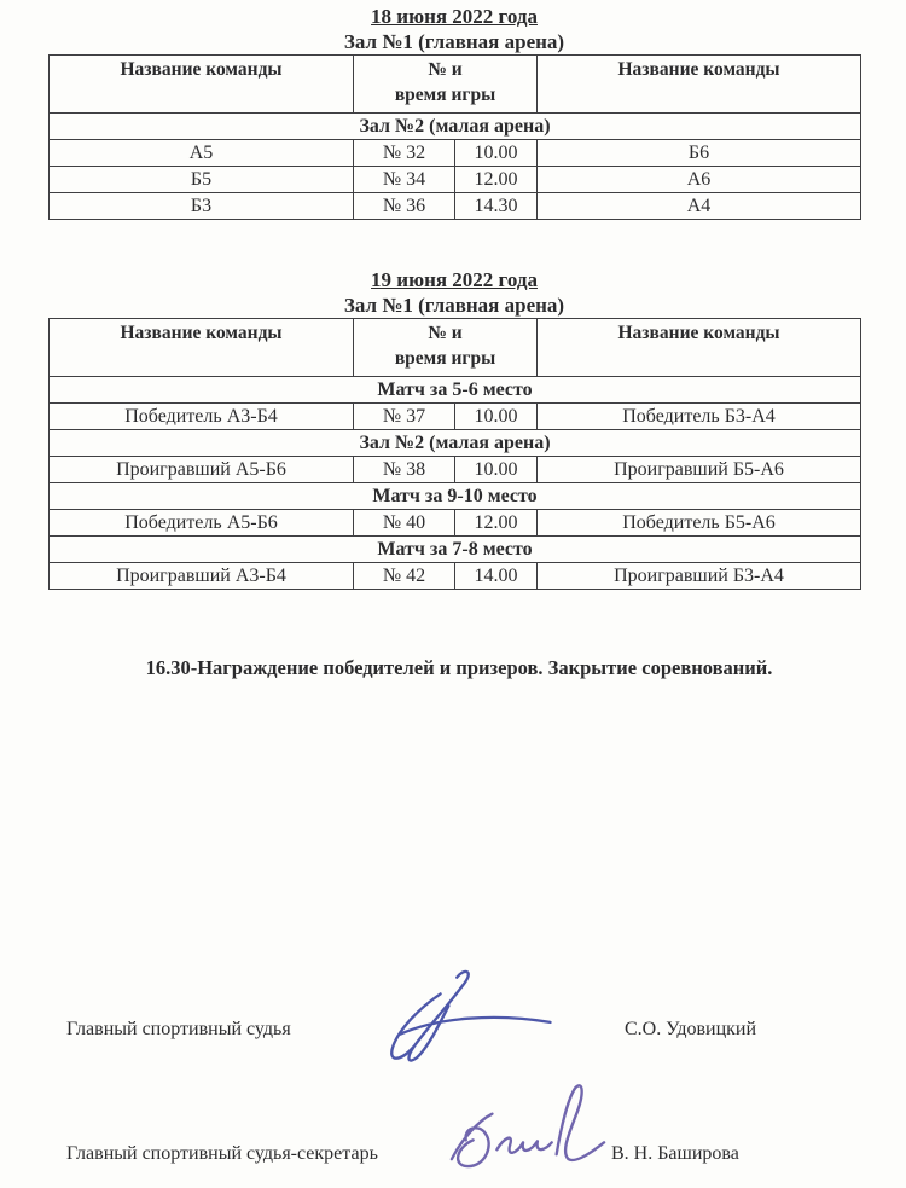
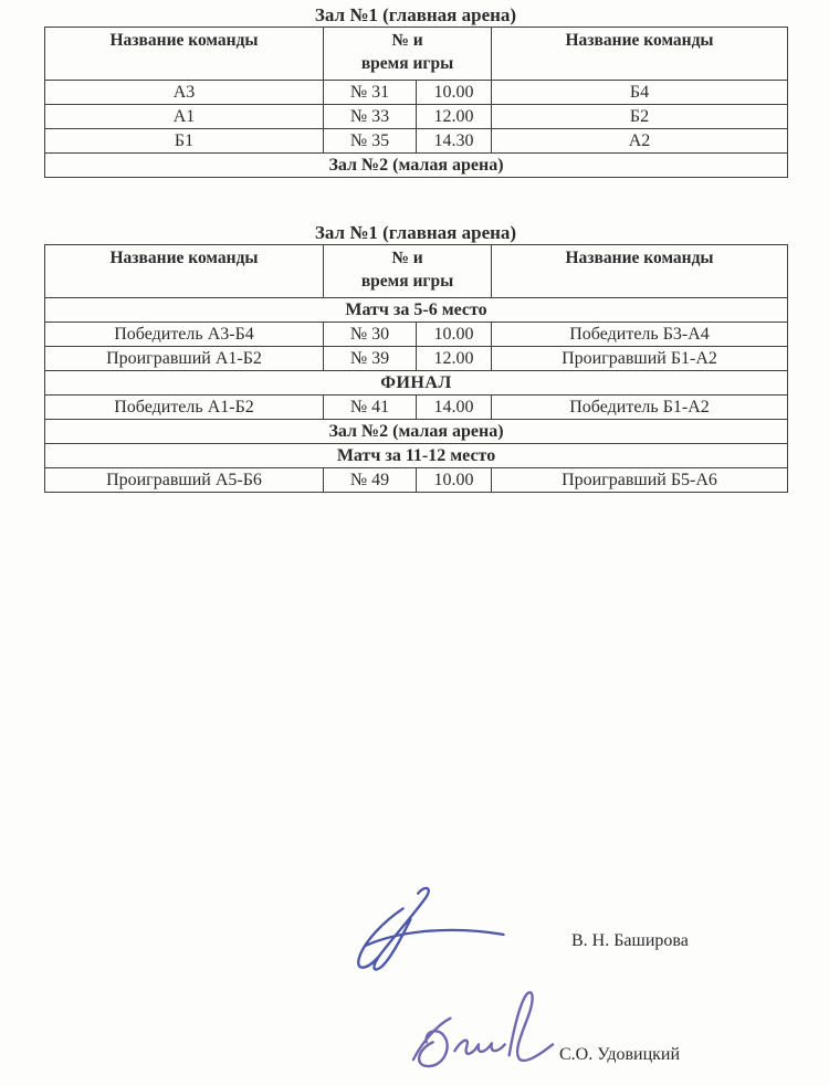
- 18 июня 2022 года
  Зал №1 (главная арена)
  Название команды	№ и время игры	Название команды
+ А3	№ 31	10.00	Б4
+ А1	№ 33	12.00	Б2
+ Б1	№ 35	14.30	А2
  Зал №2 (малая арена)
- А5	№ 32	10.00	Б6
- Б5	№ 34	12.00	А6
- Б3	№ 36	14.30	А4
- 19 июня 2022 года
  Зал №1 (главная арена)
  Название команды	№ и время игры	Название команды
  Матч за 5-6 место
- Победитель А3-Б4	№ 37	10.00	Победитель Б3-А4
+ Победитель А3-Б4	№ 30	10.00	Победитель Б3-А4
+ Проигравший А1-Б2	№ 39	12.00	Проигравший Б1-А2
+ ФИНАЛ
+ Победитель А1-Б2	№ 41	14.00	Победитель Б1-А2
  Зал №2 (малая арена)
+ Матч за 11-12 место
- Проигравший А5-Б6	№ 38	10.00	Проигравший Б5-А6
+ Проигравший А5-Б6	№ 49	10.00	Проигравший Б5-А6
- Матч за 9-10 место
- Победитель А5-Б6	№ 40	12.00	Победитель Б5-А6
- Матч за 7-8 место
- Проигравший А3-Б4	№ 42	14.00	Проигравший Б3-А4
- 16.30-Награждение победителей и призеров. Закрытие соревнований.
- Главный спортивный судья
- С.О. Удовицкий
+ В. Н. Баширова
- Главный спортивный судья-секретарь
- В. Н. Баширова
+ С.О. Удовицкий
